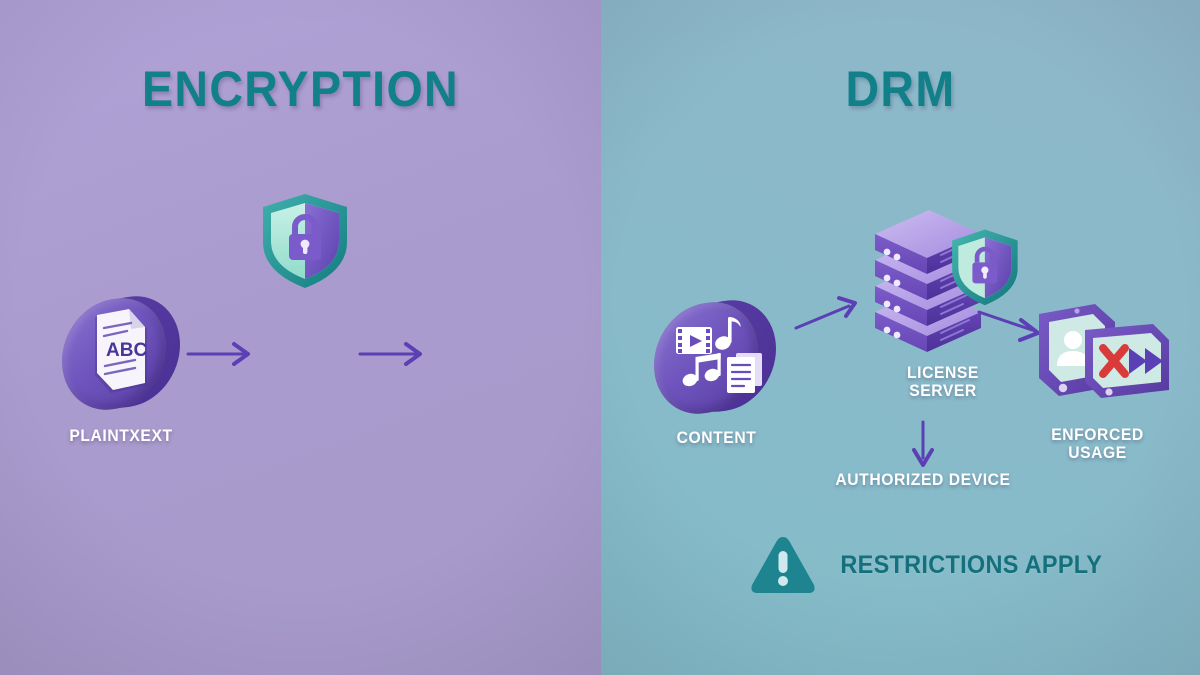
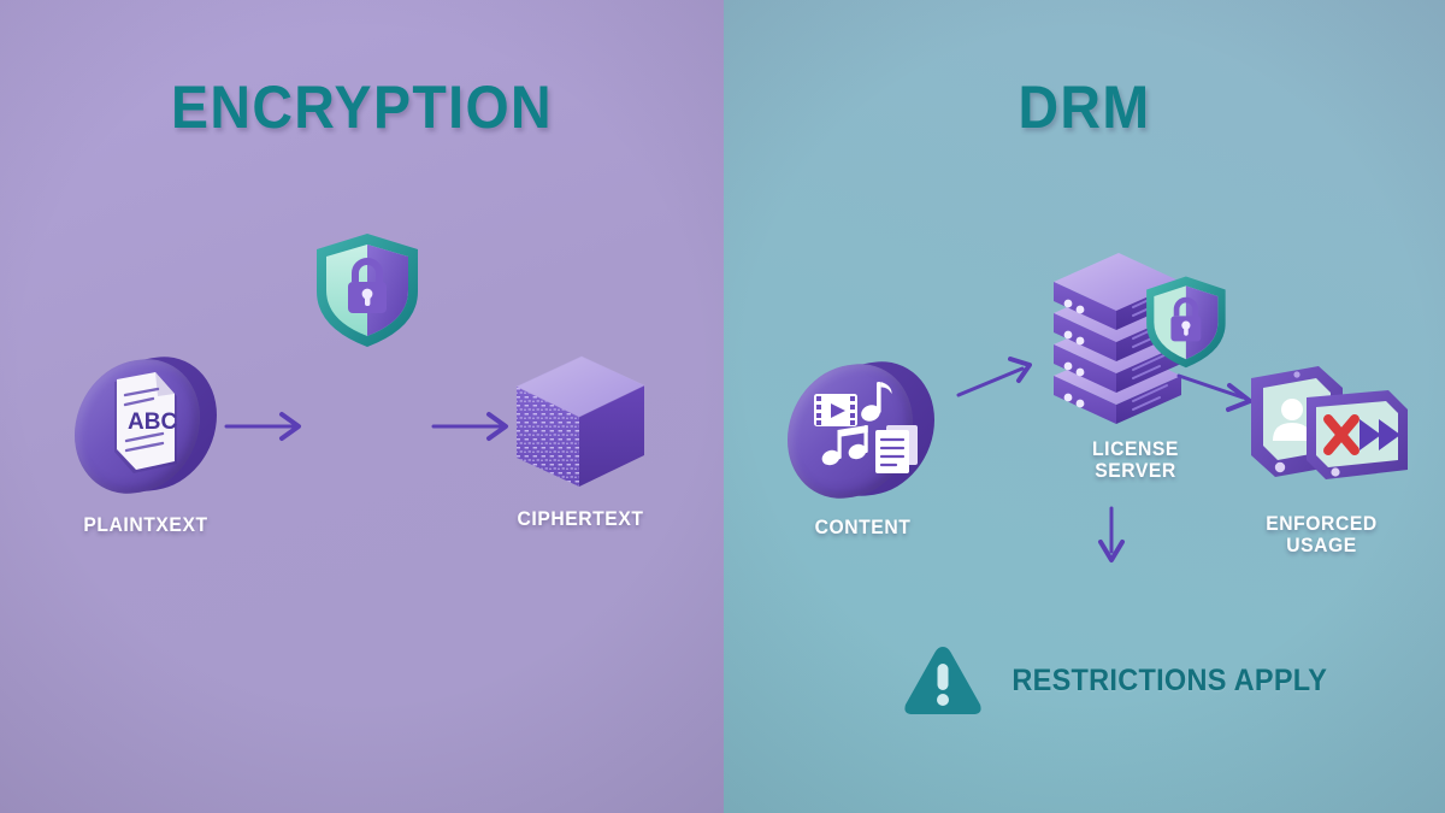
  ENCRYPTION
  ABC
  PLAINTXEXT
+ CIPHERTEXT
  DRM
  CONTENT
  LICENSE
  SERVER
- AUTHORIZED DEVICE
  ENFORCED
  USAGE
  RESTRICTIONS APPLY
